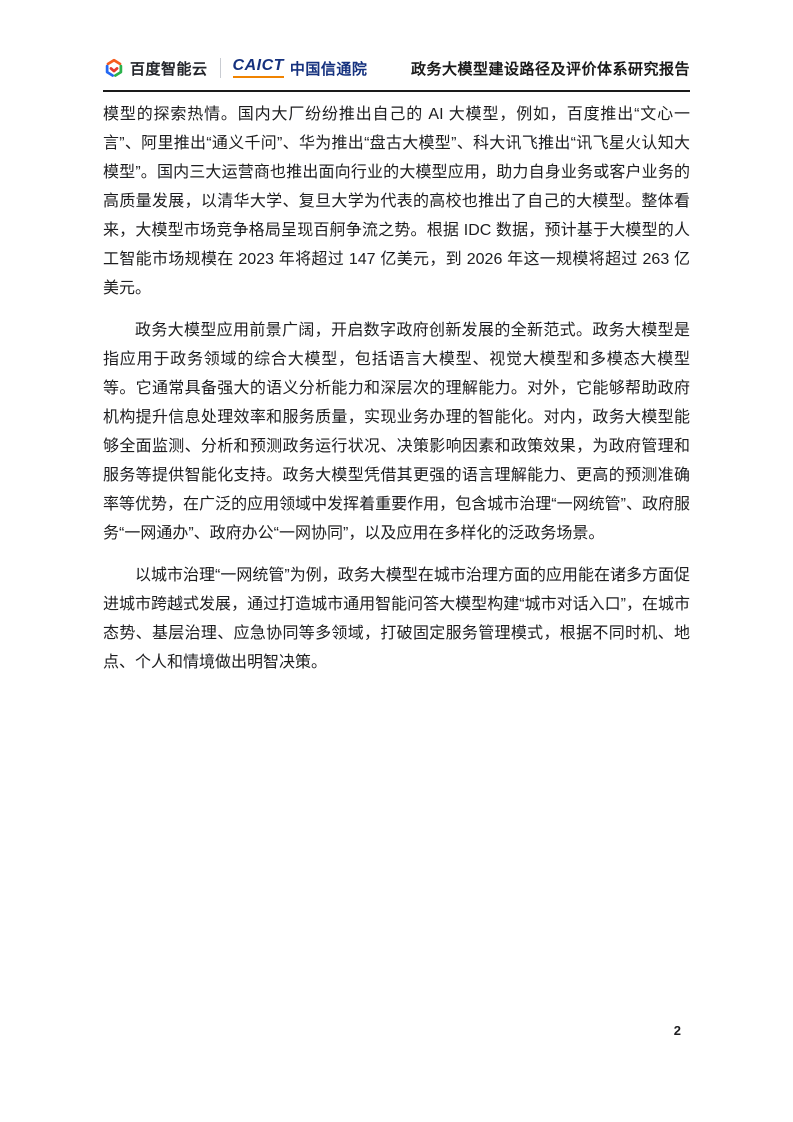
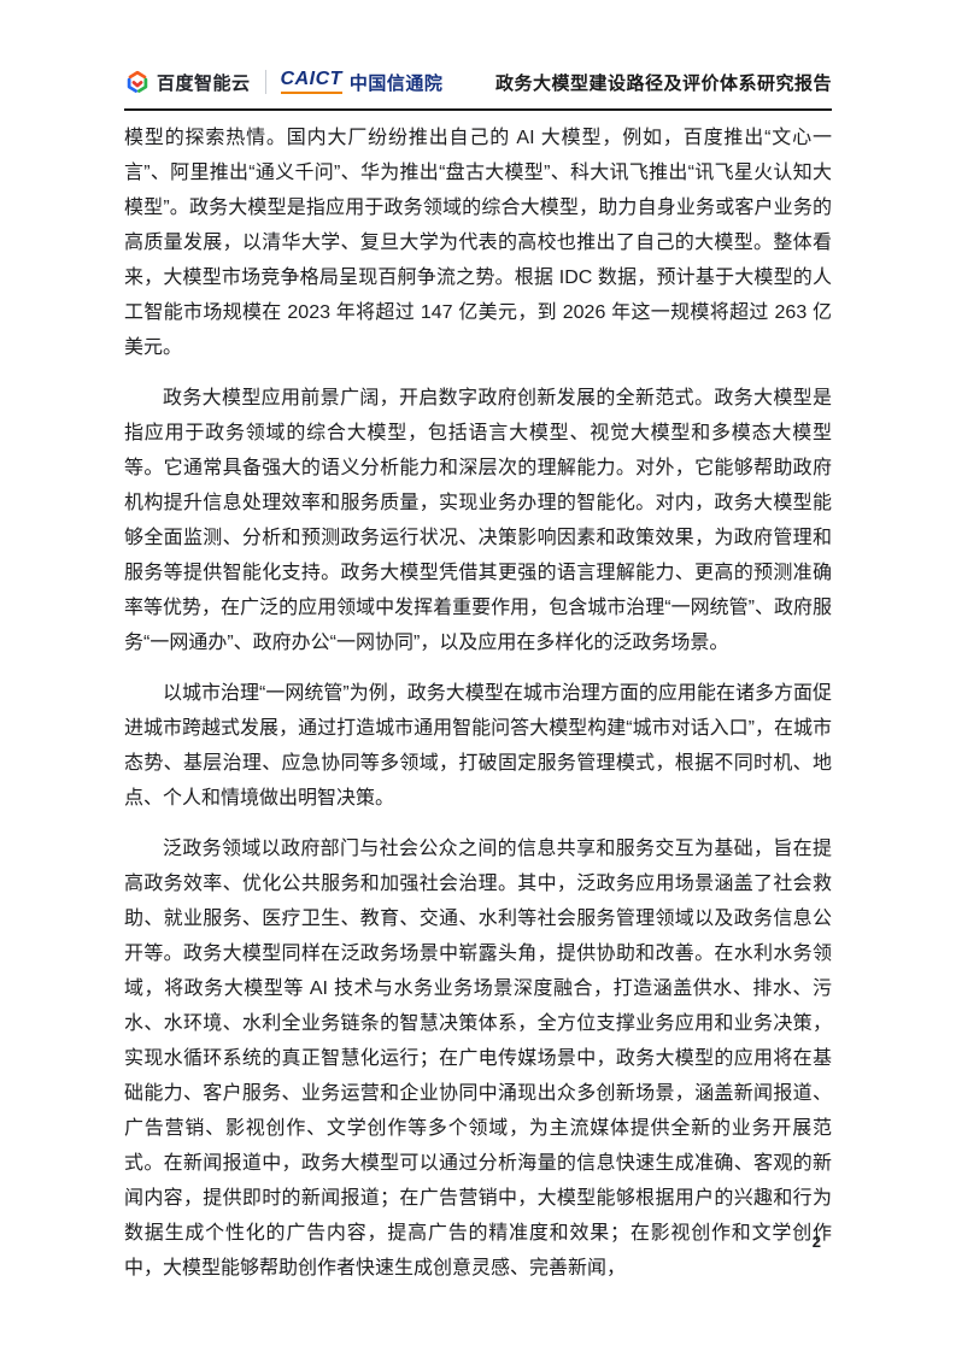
  百度智能云
  CAICT
  中国信通院
  政务大模型建设路径及评价体系研究报告
- 模型的探索热情。国内大厂纷纷推出自己的 AI 大模型，例如，百度推出“文心一言”、阿里推出“通义千问”、华为推出“盘古大模型”、科大讯飞推出“讯飞星火认知大模型”。国内三大运营商也推出面向行业的大模型应用，助力自身业务或客户业务的高质量发展，以清华大学、复旦大学为代表的高校也推出了自己的大模型。整体看来，大模型市场竞争格局呈现百舸争流之势。根据 IDC 数据，预计基于大模型的人工智能市场规模在 2023 年将超过 147 亿美元，到 2026 年这一规模将超过 263 亿美元。
+ 模型的探索热情。国内大厂纷纷推出自己的 AI 大模型，例如，百度推出“文心一言”、阿里推出“通义千问”、华为推出“盘古大模型”、科大讯飞推出“讯飞星火认知大模型”。政务大模型是指应用于政务领域的综合大模型，助力自身业务或客户业务的高质量发展，以清华大学、复旦大学为代表的高校也推出了自己的大模型。整体看来，大模型市场竞争格局呈现百舸争流之势。根据 IDC 数据，预计基于大模型的人工智能市场规模在 2023 年将超过 147 亿美元，到 2026 年这一规模将超过 263 亿美元。
  政务大模型应用前景广阔，开启数字政府创新发展的全新范式。政务大模型是指应用于政务领域的综合大模型，包括语言大模型、视觉大模型和多模态大模型等。它通常具备强大的语义分析能力和深层次的理解能力。对外，它能够帮助政府机构提升信息处理效率和服务质量，实现业务办理的智能化。对内，政务大模型能够全面监测、分析和预测政务运行状况、决策影响因素和政策效果，为政府管理和服务等提供智能化支持。政务大模型凭借其更强的语言理解能力、更高的预测准确率等优势，在广泛的应用领域中发挥着重要作用，包含城市治理“一网统管”、政府服务“一网通办”、政府办公“一网协同”，以及应用在多样化的泛政务场景。
  以城市治理“一网统管”为例，政务大模型在城市治理方面的应用能在诸多方面促进城市跨越式发展，通过打造城市通用智能问答大模型构建“城市对话入口”，在城市态势、基层治理、应急协同等多领域，打破固定服务管理模式，根据不同时机、地点、个人和情境做出明智决策。
+ 泛政务领域以政府部门与社会公众之间的信息共享和服务交互为基础，旨在提高政务效率、优化公共服务和加强社会治理。其中，泛政务应用场景涵盖了社会救助、就业服务、医疗卫生、教育、交通、水利等社会服务管理领域以及政务信息公开等。政务大模型同样在泛政务场景中崭露头角，提供协助和改善。在水利水务领域，将政务大模型等 AI 技术与水务业务场景深度融合，打造涵盖供水、排水、污水、水环境、水利全业务链条的智慧决策体系，全方位支撑业务应用和业务决策，实现水循环系统的真正智慧化运行；在广电传媒场景中，政务大模型的应用将在基础能力、客户服务、业务运营和企业协同中涌现出众多创新场景，涵盖新闻报道、广告营销、影视创作、文学创作等多个领域，为主流媒体提供全新的业务开展范式。在新闻报道中，政务大模型可以通过分析海量的信息快速生成准确、客观的新闻内容，提供即时的新闻报道；在广告营销中，大模型能够根据用户的兴趣和行为数据生成个性化的广告内容，提高广告的精准度和效果；在影视创作和文学创作中，大模型能够帮助创作者快速生成创意灵感、完善新闻，
  2
